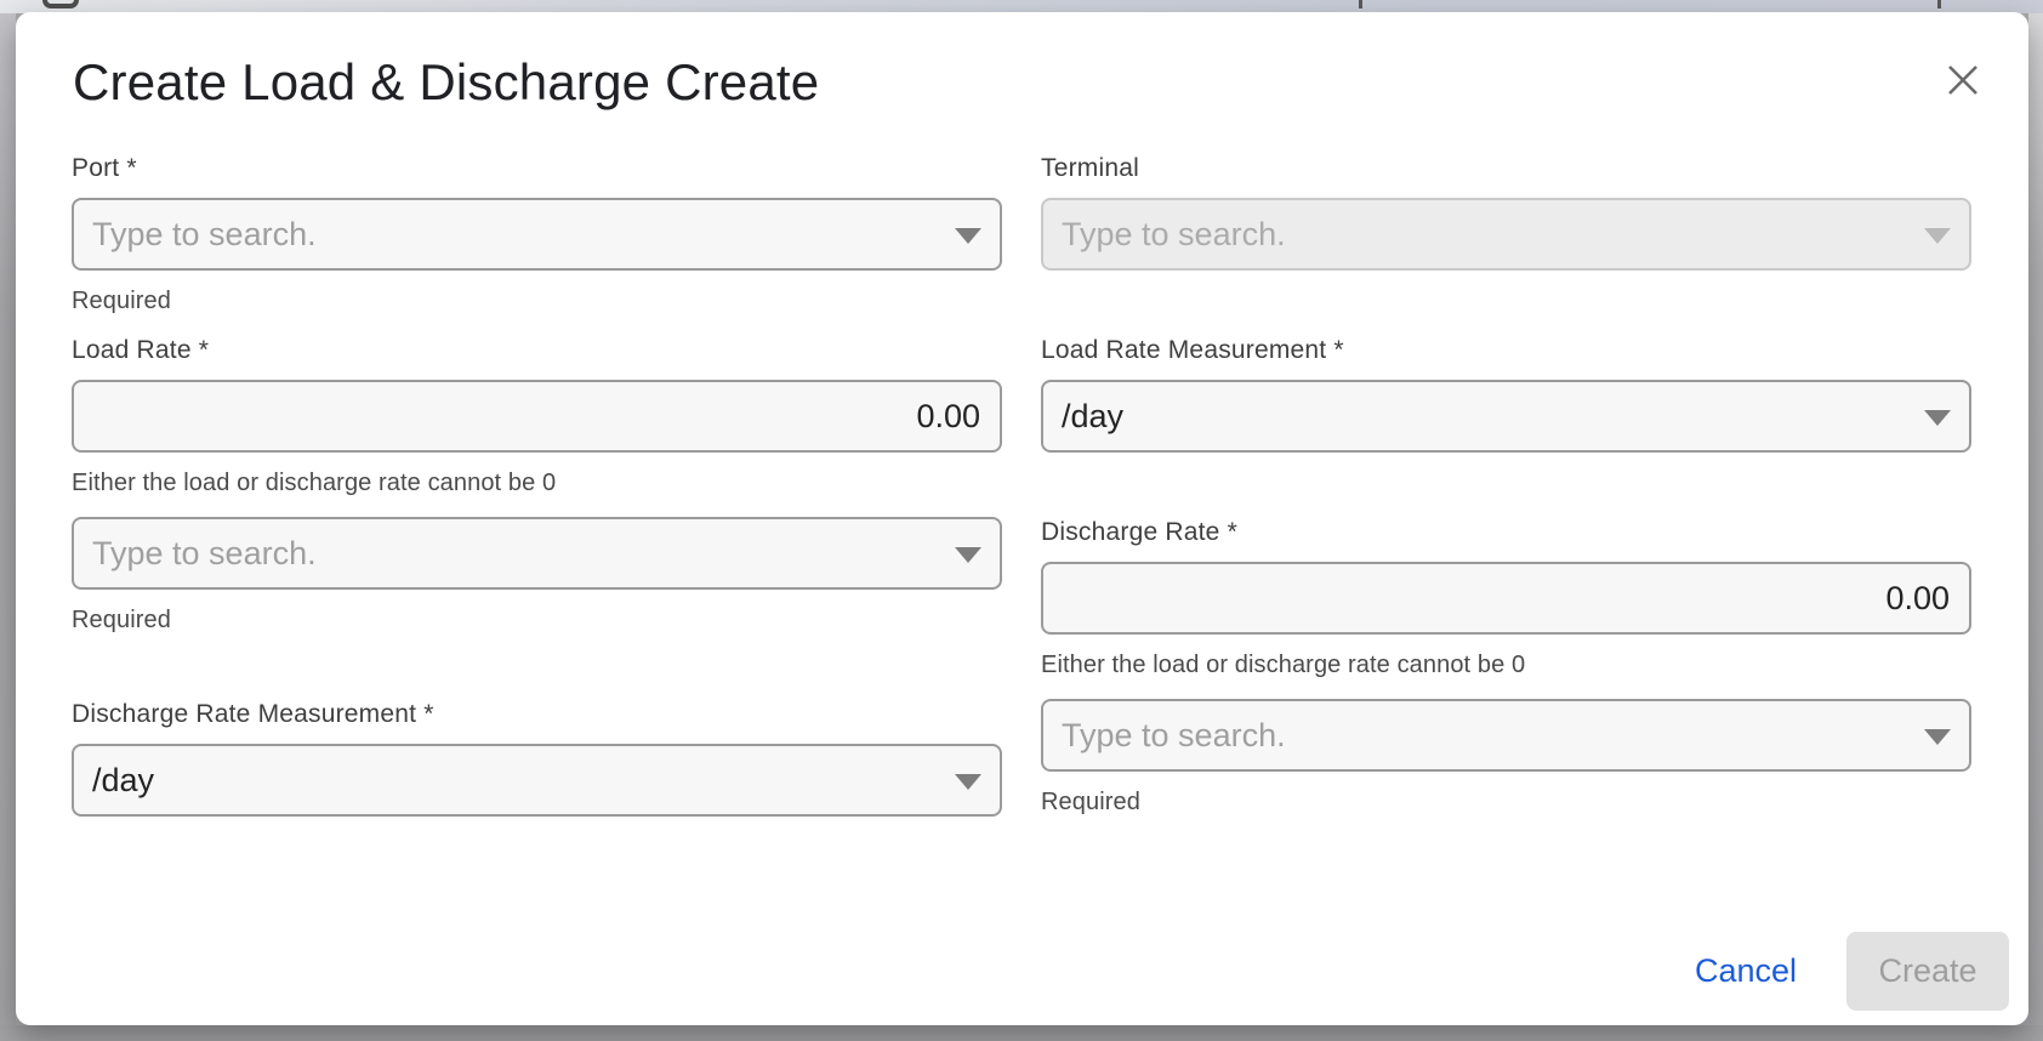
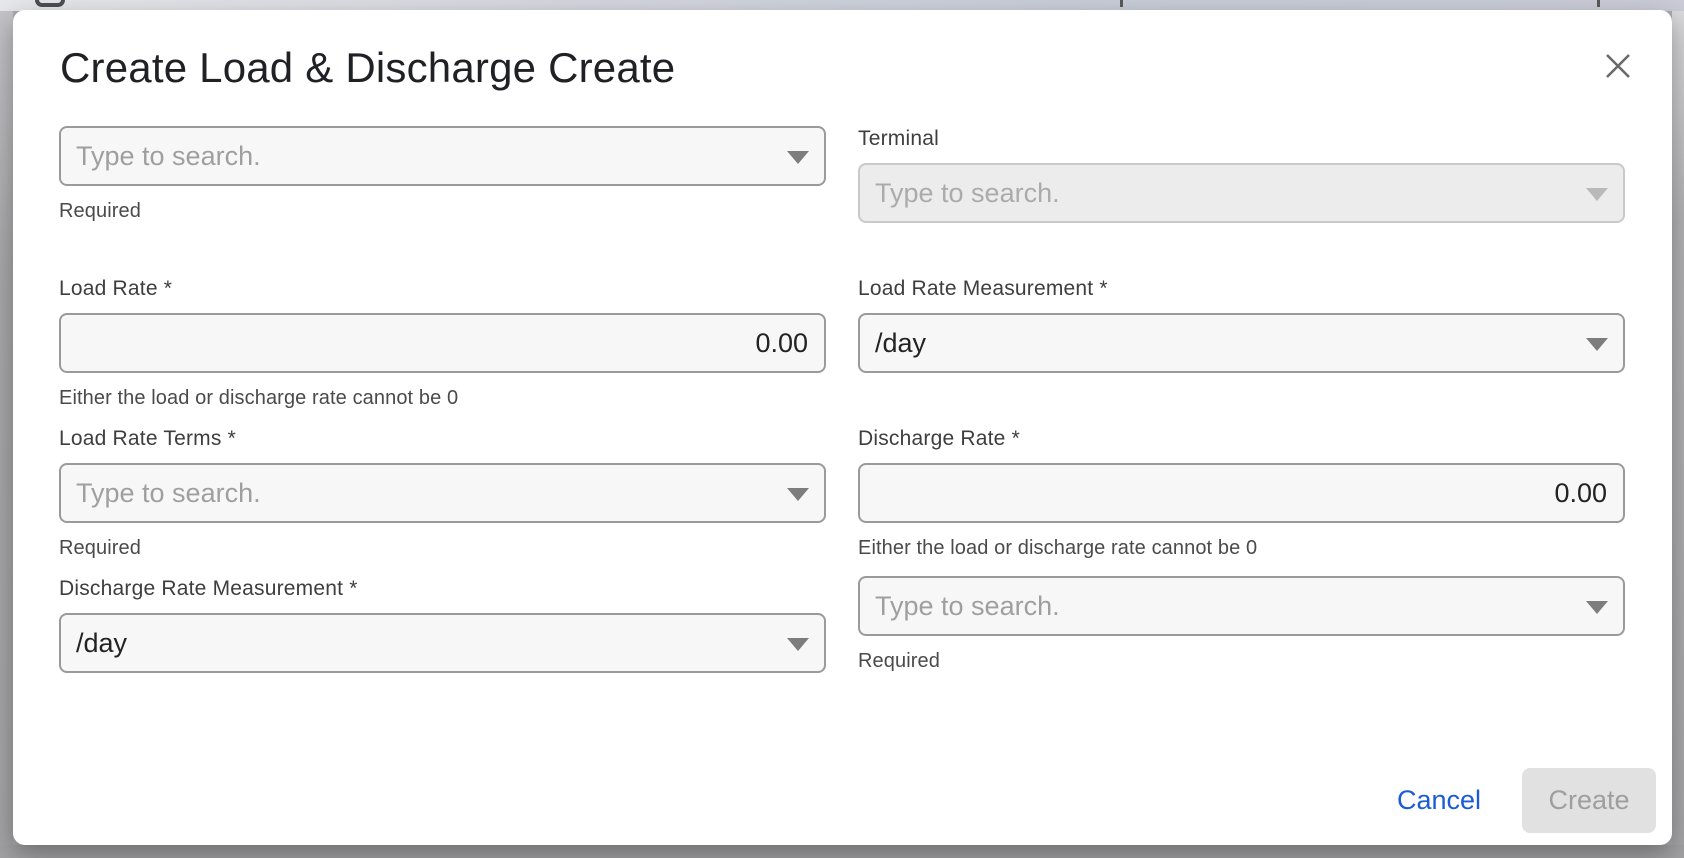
  Create Load & Discharge Create
- Port *
  Type to search.
  Required
  Terminal
  Type to search.
  Load Rate *
  0.00
  Either the load or discharge rate cannot be 0
  Load Rate Measurement *
  /day
+ Load Rate Terms *
  Type to search.
  Required
  Discharge Rate *
  0.00
  Either the load or discharge rate cannot be 0
  Discharge Rate Measurement *
  /day
  Type to search.
  Required
  Cancel
  Create
